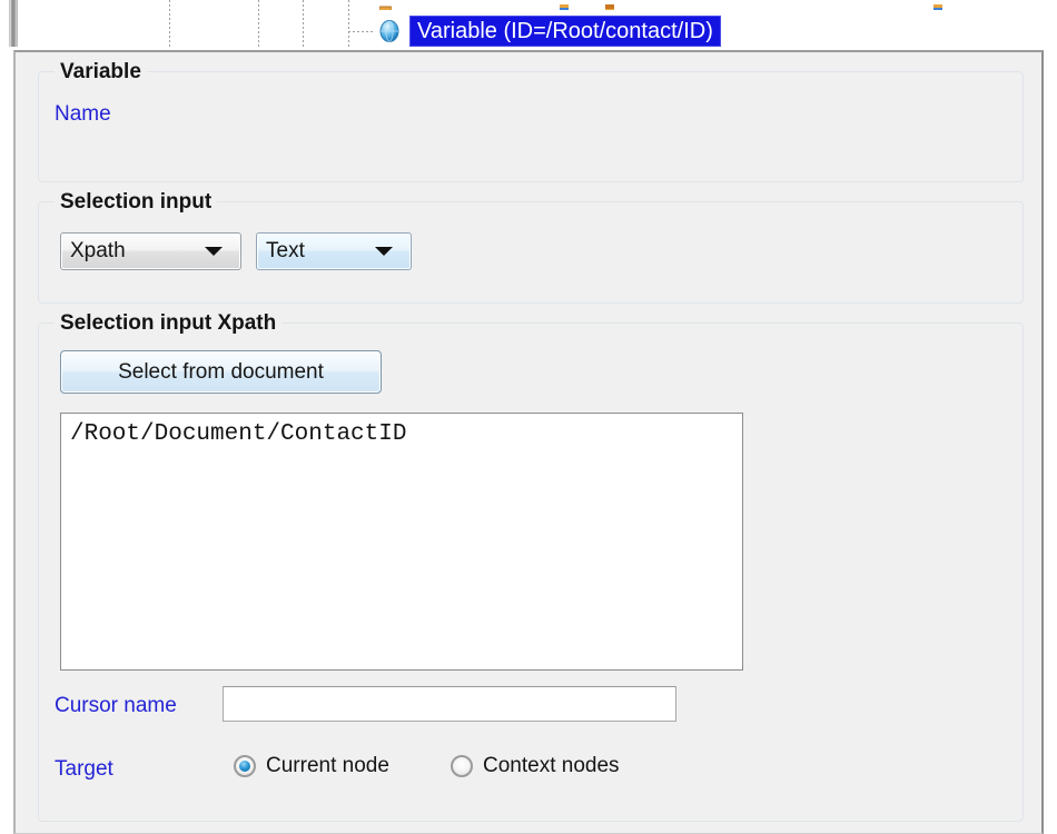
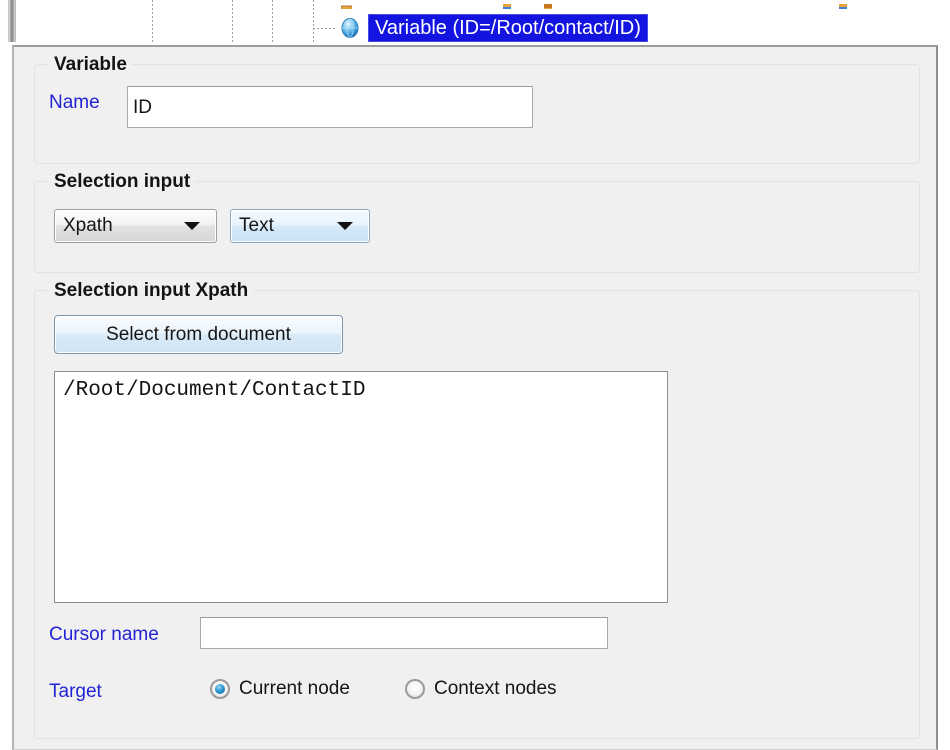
  Variable (ID=/Root/contact/ID)
  Variable
  Name
+ ID
  Selection input
  Xpath
  Text
  Selection input Xpath
  Select from document
  /Root/Document/ContactID
  Cursor name
  Target
  Current node
  Context nodes
